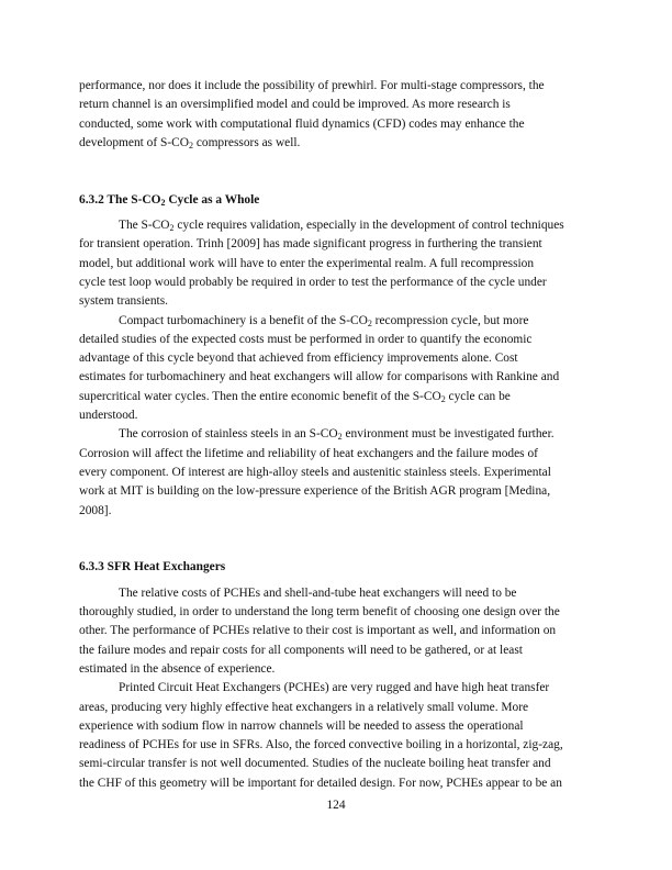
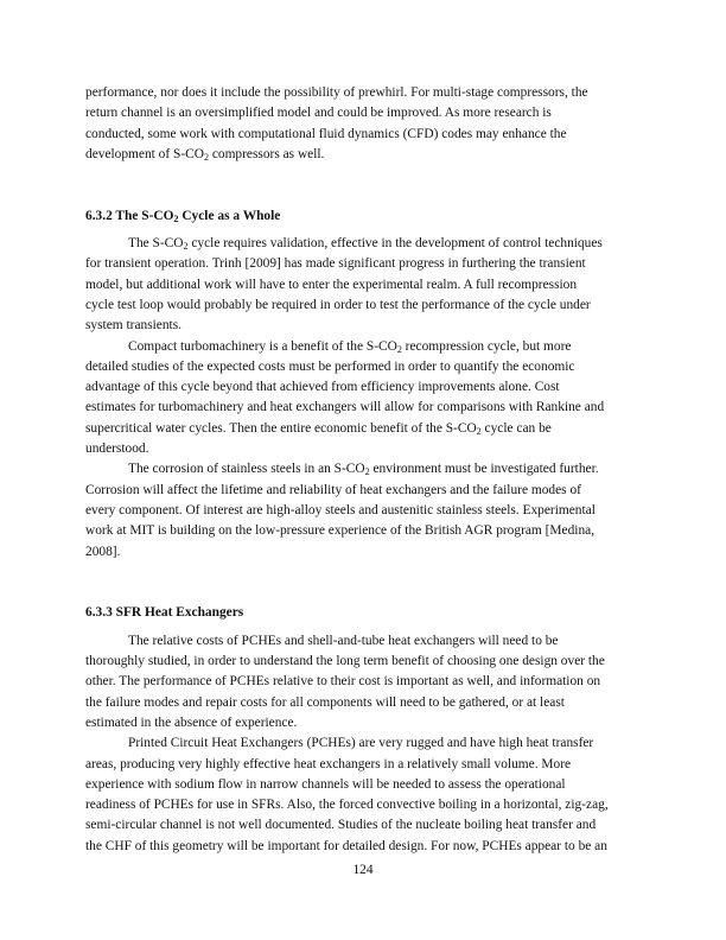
  performance, nor does it include the possibility of prewhirl. For multi-stage compressors, the
  return channel is an oversimplified model and could be improved. As more research is
  conducted, some work with computational fluid dynamics (CFD) codes may enhance the
  development of S-CO2 compressors as well.
  6.3.2 The S-CO2 Cycle as a Whole
- The S-CO2 cycle requires validation, especially in the development of control techniques
+ The S-CO2 cycle requires validation, effective in the development of control techniques
  for transient operation. Trinh [2009] has made significant progress in furthering the transient
  model, but additional work will have to enter the experimental realm. A full recompression
  cycle test loop would probably be required in order to test the performance of the cycle under
  system transients.
  Compact turbomachinery is a benefit of the S-CO2 recompression cycle, but more
  detailed studies of the expected costs must be performed in order to quantify the economic
  advantage of this cycle beyond that achieved from efficiency improvements alone. Cost
  estimates for turbomachinery and heat exchangers will allow for comparisons with Rankine and
  supercritical water cycles. Then the entire economic benefit of the S-CO2 cycle can be
  understood.
  The corrosion of stainless steels in an S-CO2 environment must be investigated further.
  Corrosion will affect the lifetime and reliability of heat exchangers and the failure modes of
  every component. Of interest are high-alloy steels and austenitic stainless steels. Experimental
  work at MIT is building on the low-pressure experience of the British AGR program [Medina,
  2008].
  6.3.3 SFR Heat Exchangers
  The relative costs of PCHEs and shell-and-tube heat exchangers will need to be
  thoroughly studied, in order to understand the long term benefit of choosing one design over the
  other. The performance of PCHEs relative to their cost is important as well, and information on
  the failure modes and repair costs for all components will need to be gathered, or at least
  estimated in the absence of experience.
  Printed Circuit Heat Exchangers (PCHEs) are very rugged and have high heat transfer
  areas, producing very highly effective heat exchangers in a relatively small volume. More
  experience with sodium flow in narrow channels will be needed to assess the operational
  readiness of PCHEs for use in SFRs. Also, the forced convective boiling in a horizontal, zig-zag,
- semi-circular transfer is not well documented. Studies of the nucleate boiling heat transfer and
+ semi-circular channel is not well documented. Studies of the nucleate boiling heat transfer and
  the CHF of this geometry will be important for detailed design. For now, PCHEs appear to be an
  124
